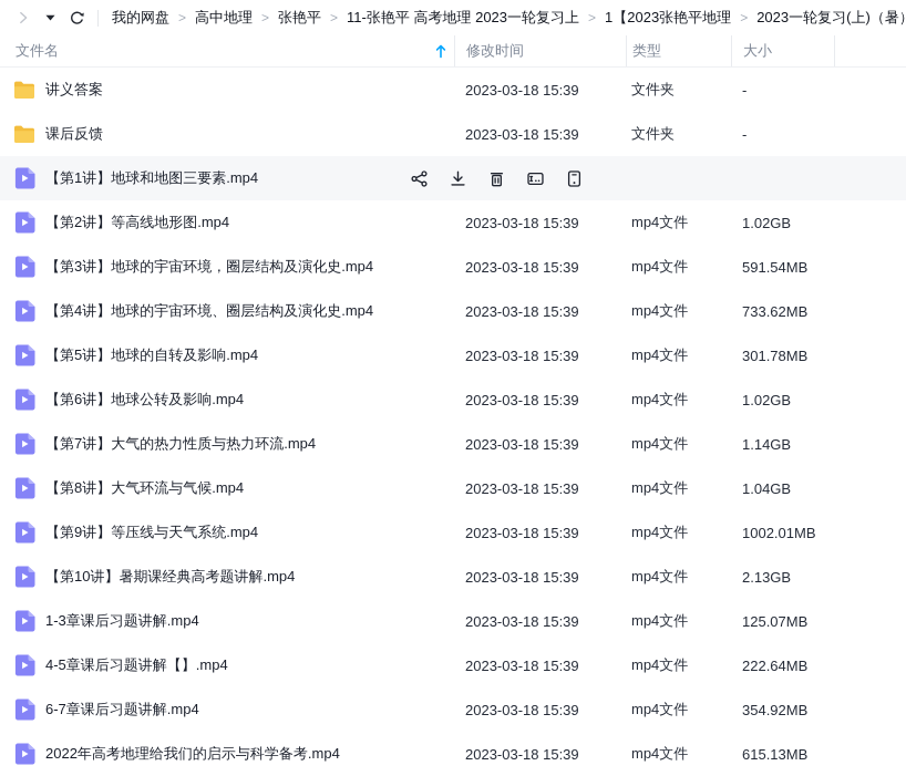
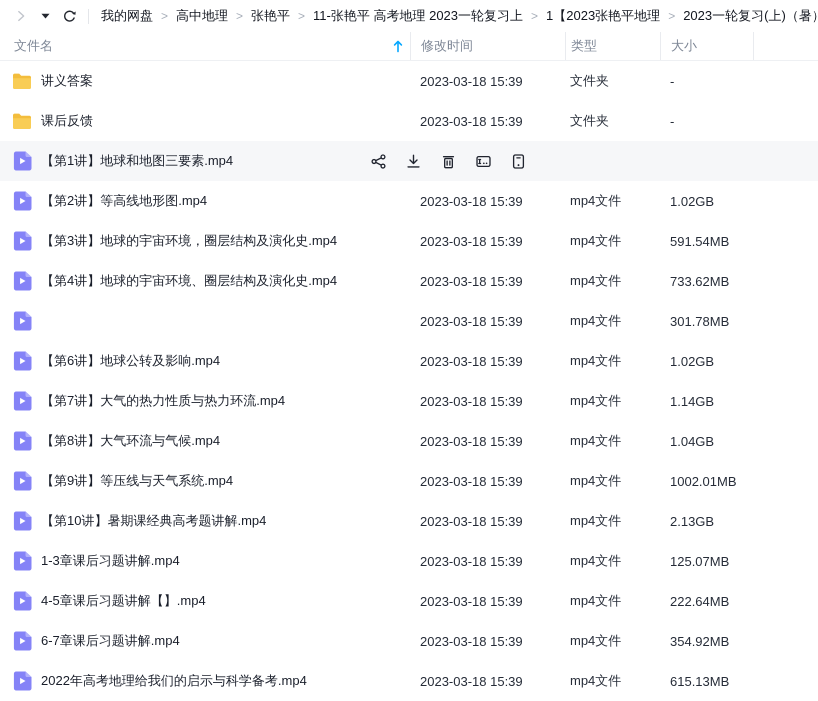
  我的网盘
  >
  高中地理
  >
  张艳平
  >
  11-张艳平 高考地理 2023一轮复习上
  >
  1【2023张艳平地理
  >
  2023一轮复习(上)（暑
  文件名
  修改时间
  类型
  大小
  讲义答案
  2023-03-18 15:39
  文件夹
  -
  课后反馈
  2023-03-18 15:39
  文件夹
  -
  【第1讲】地球和地图三要素.mp4
  【第2讲】等高线地形图.mp4
  2023-03-18 15:39
  mp4文件
  1.02GB
  【第3讲】地球的宇宙环境，圈层结构及演化史.mp4
  2023-03-18 15:39
  mp4文件
  591.54MB
  【第4讲】地球的宇宙环境、圈层结构及演化史.mp4
  2023-03-18 15:39
  mp4文件
  733.62MB
- 【第5讲】地球的自转及影响.mp4
  2023-03-18 15:39
  mp4文件
  301.78MB
  【第6讲】地球公转及影响.mp4
  2023-03-18 15:39
  mp4文件
  1.02GB
  【第7讲】大气的热力性质与热力环流.mp4
  2023-03-18 15:39
  mp4文件
  1.14GB
  【第8讲】大气环流与气候.mp4
  2023-03-18 15:39
  mp4文件
  1.04GB
  【第9讲】等压线与天气系统.mp4
  2023-03-18 15:39
  mp4文件
  1002.01MB
  【第10讲】暑期课经典高考题讲解.mp4
  2023-03-18 15:39
  mp4文件
  2.13GB
  1-3章课后习题讲解.mp4
  2023-03-18 15:39
  mp4文件
  125.07MB
  4-5章课后习题讲解【】.mp4
  2023-03-18 15:39
  mp4文件
  222.64MB
  6-7章课后习题讲解.mp4
  2023-03-18 15:39
  mp4文件
  354.92MB
  2022年高考地理给我们的启示与科学备考.mp4
  2023-03-18 15:39
  mp4文件
  615.13MB
